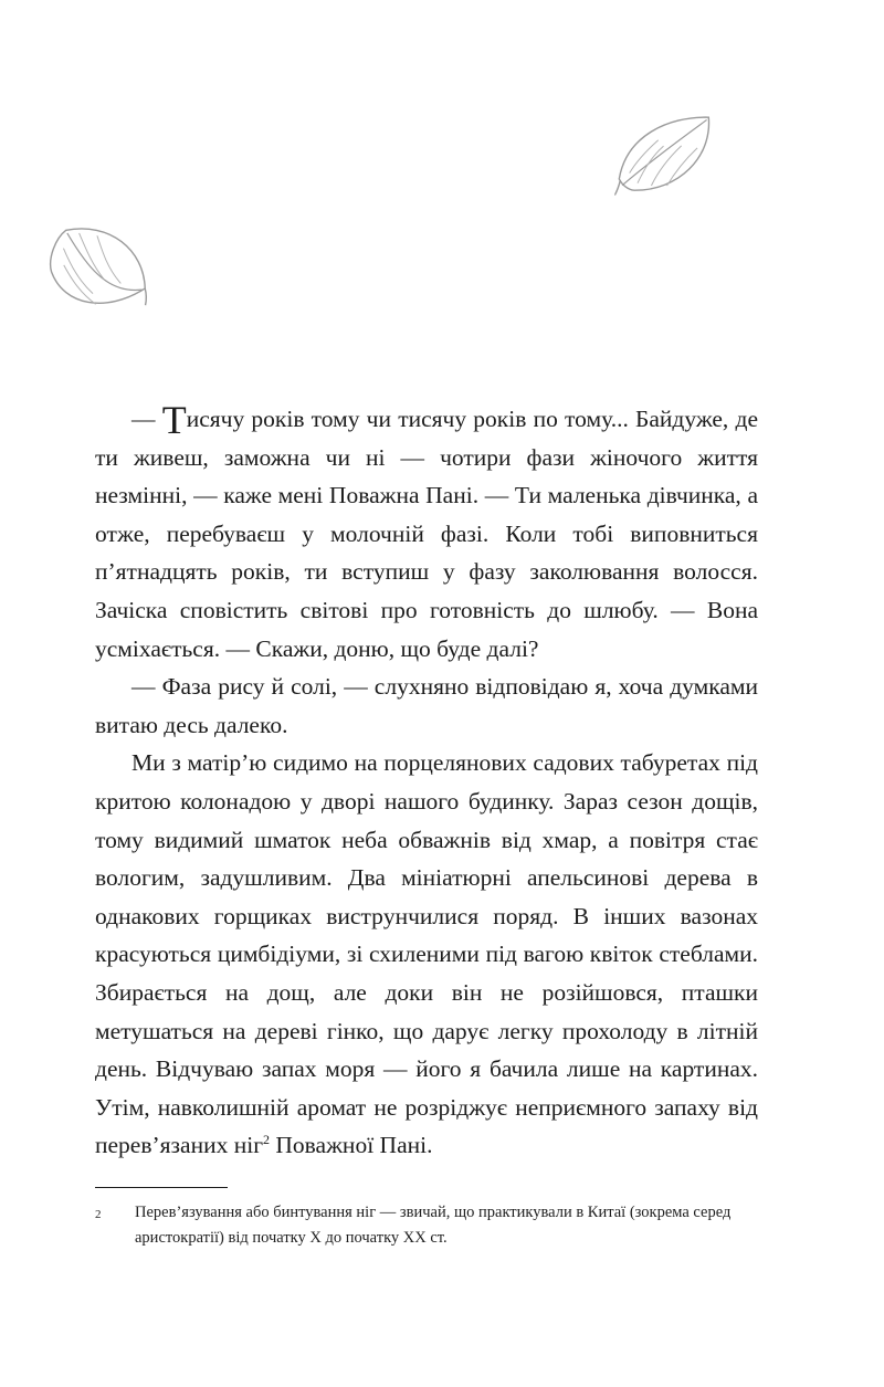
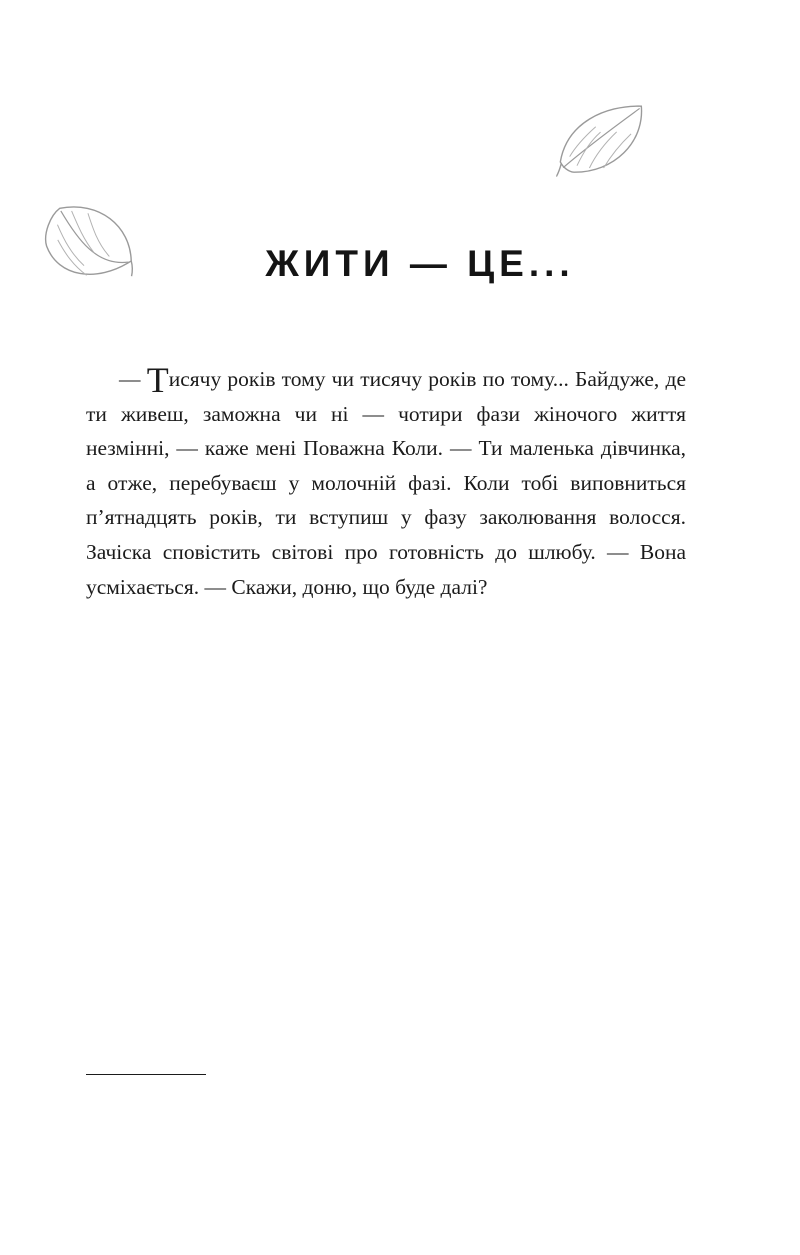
+ ЖИТИ — ЦЕ...
- — Тисячу років тому чи тисячу років по тому... Байдуже, де ти живеш, заможна чи ні — чотири фази жіночого життя незмінні, — каже мені Поважна Пані. — Ти маленька дівчинка, а отже, перебуваєш у молочній фазі. Коли тобі виповниться п’ятнадцять років, ти вступиш у фазу заколювання волосся. Зачіска сповістить світові про готовність до шлюбу. — Вона усміхається. — Скажи, доню, що буде далі?
+ — Тисячу років тому чи тисячу років по тому... Байдуже, де ти живеш, заможна чи ні — чотири фази жіночого життя незмінні, — каже мені Поважна Коли. — Ти маленька дівчинка, а отже, перебуваєш у молочній фазі. Коли тобі виповниться п’ятнадцять років, ти вступиш у фазу заколювання волосся. Зачіска сповістить світові про готовність до шлюбу. — Вона усміхається. — Скажи, доню, що буде далі?
- — Фаза рису й солі, — слухняно відповідаю я, хоча думками витаю десь далеко.
- Ми з матір’ю сидимо на порцелянових садових табуретах під критою колонадою у дворі нашого будинку. Зараз сезон дощів, тому видимий шматок неба обважнів від хмар, а повітря стає вологим, задушливим. Два мініатюрні апельсинові дерева в однакових горщиках вистрyнчилися поряд. В інших вазонах красуються цимбідіуми, зі схиленими під вагою квіток стеблами. Збирається на дощ, але доки він не розійшовся, пташки метушаться на дереві гінко, що дарує легку прохолоду в літній день. Відчуваю запах моря — його я бачила лише на картинах. Утім, навколишній аромат не розріджує неприємного запаху від перев’язаних ніг2 Поважної Пані.
- 2
- Перев’язування або бинтування ніг — звичай, що практикували в Китаї (зокрема серед аристократії) від початку X до початку XX ст.
